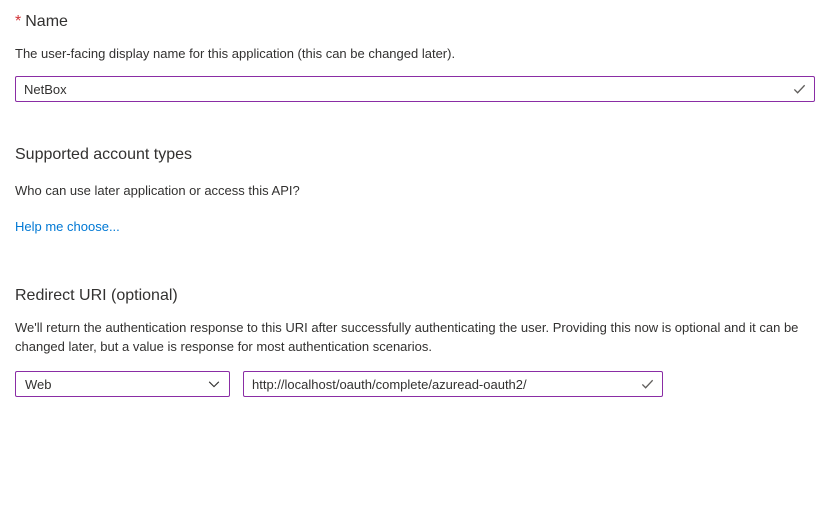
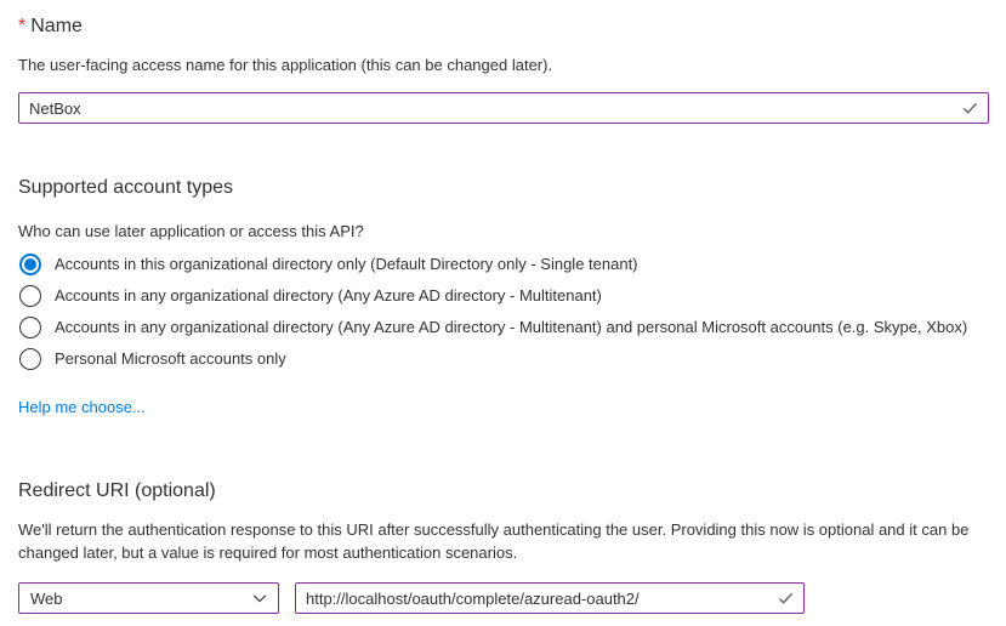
  * Name
- The user-facing display name for this application (this can be changed later).
+ The user-facing access name for this application (this can be changed later).
  NetBox
  Supported account types
  Who can use later application or access this API?
+ Accounts in this organizational directory only (Default Directory only - Single tenant)
+ Accounts in any organizational directory (Any Azure AD directory - Multitenant)
+ Accounts in any organizational directory (Any Azure AD directory - Multitenant) and personal Microsoft accounts (e.g. Skype, Xbox)
+ Personal Microsoft accounts only
  Help me choose...
  Redirect URI (optional)
- We'll return the authentication response to this URI after successfully authenticating the user. Providing this now is optional and it can be changed later, but a value is response for most authentication scenarios.
+ We'll return the authentication response to this URI after successfully authenticating the user. Providing this now is optional and it can be changed later, but a value is required for most authentication scenarios.
  Web
  http://localhost/oauth/complete/azuread-oauth2/
